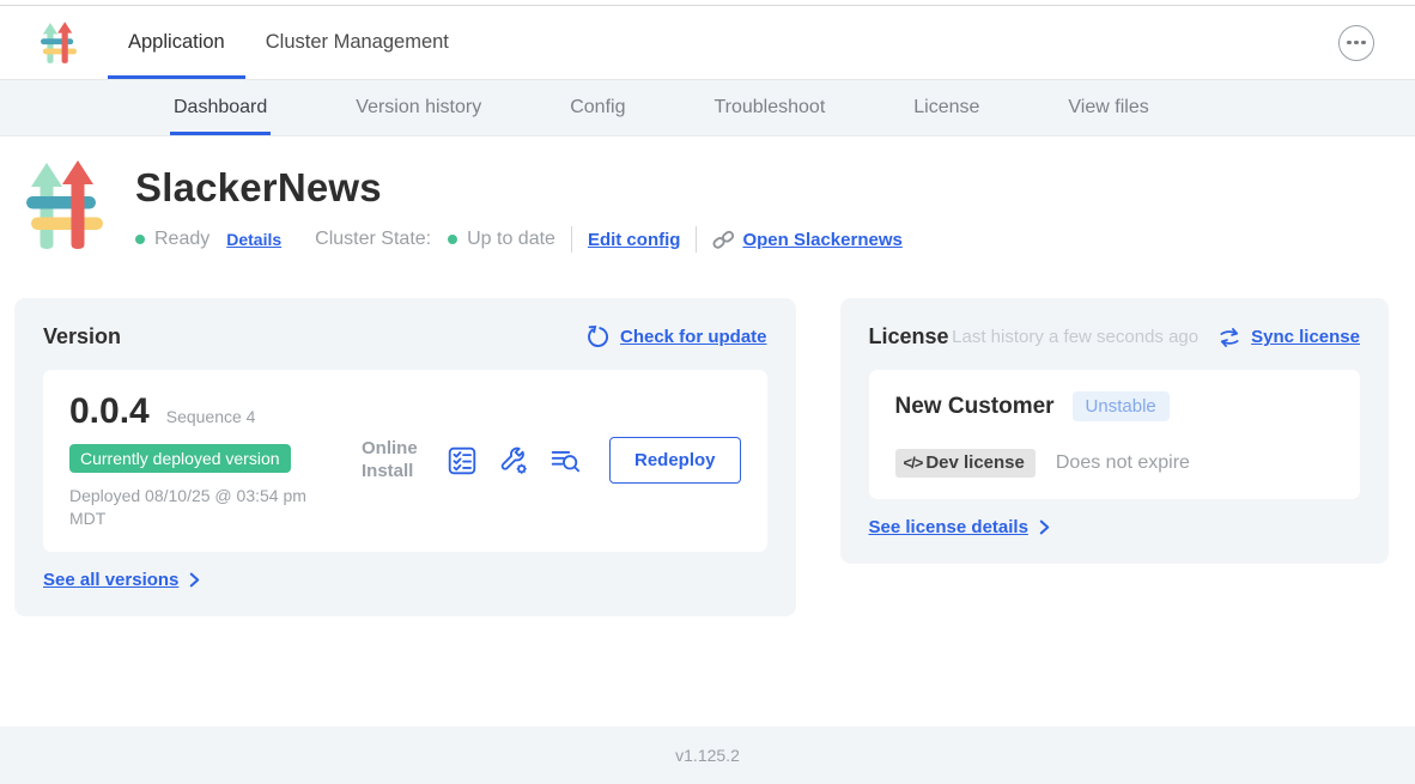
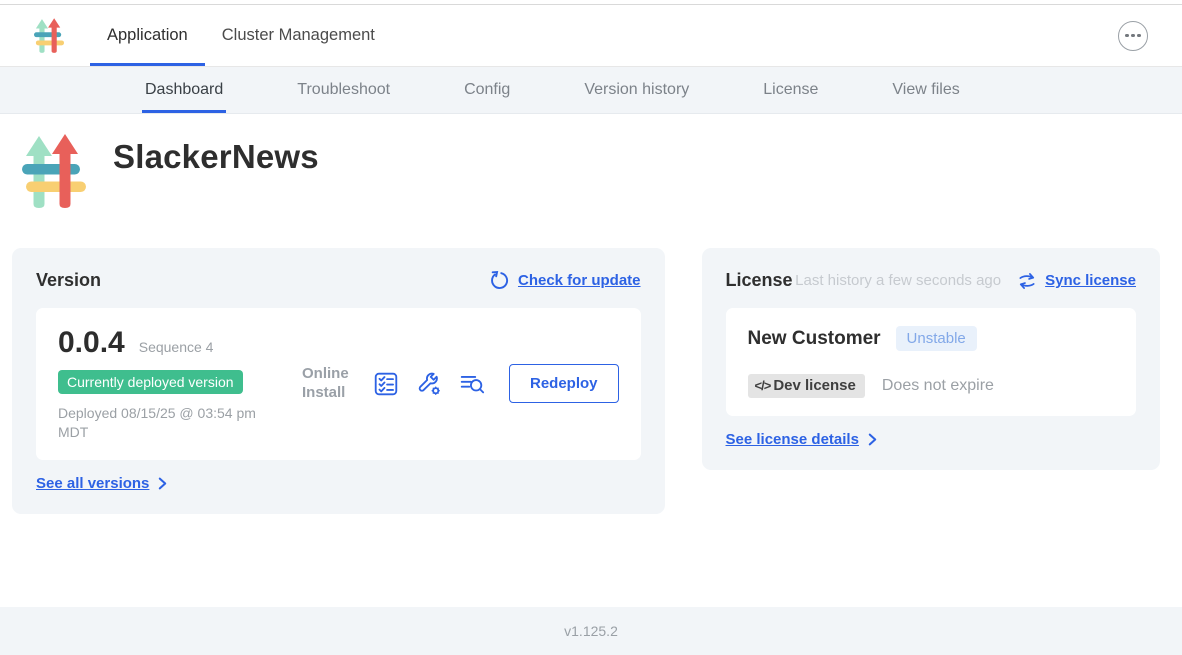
  Application
  Cluster Management
  Dashboard
- Version history
+ Troubleshoot
  Config
- Troubleshoot
+ Version history
  License
  View files
  SlackerNews
- Ready
- Details
- Cluster State:
- Up to date
- Edit config
- Open Slackernews
  Version
  Check for update
  0.0.4
  Sequence 4
  Currently deployed version
- Deployed 08/10/25 @ 03:54 pm MDT
+ Deployed 08/15/25 @ 03:54 pm MDT
  Online Install
  Redeploy
  See all versions
  License
  Last history a few seconds ago
  Sync license
  New Customer
  Unstable
  </>
  Dev license
  Does not expire
  See license details
  v1.125.2
